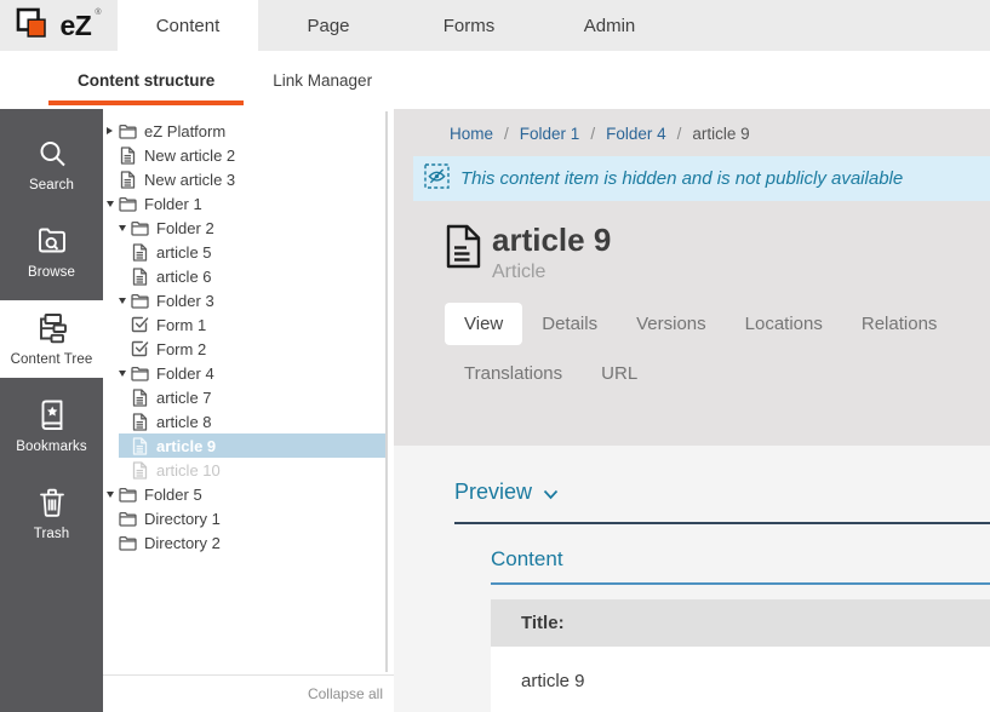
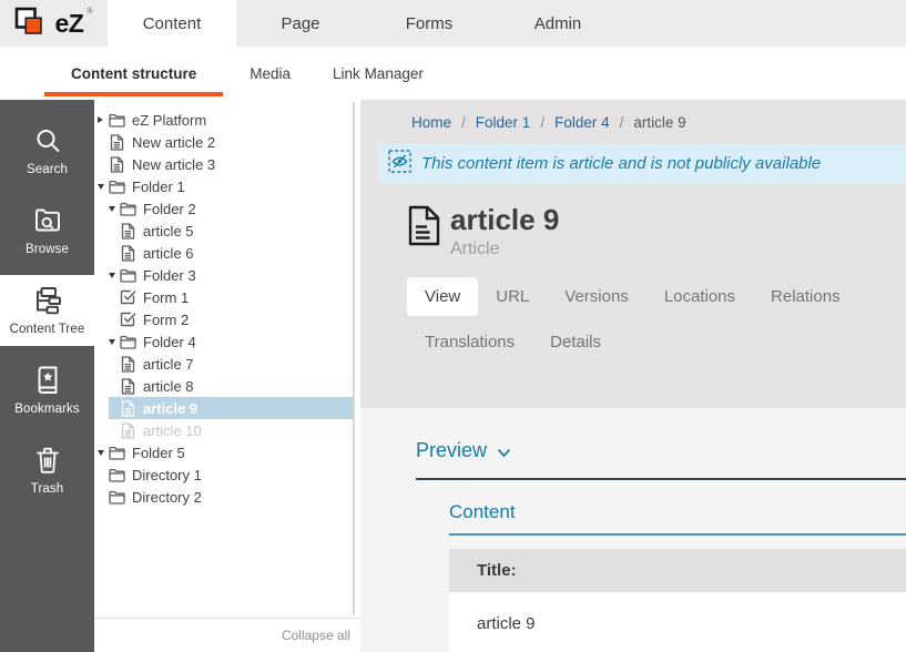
  eZ
  Content
  Page
  Forms
  Admin
  Content structure
+ Media
  Link Manager
  Search
  Browse
  Content Tree
  Bookmarks
  Trash
  eZ Platform
  New article 2
  New article 3
  Folder 1
  Folder 2
  article 5
  article 6
  Folder 3
  Form 1
  Form 2
  Folder 4
  article 7
  article 8
  article 9
  article 10
  Folder 5
  Directory 1
  Directory 2
  Collapse all
  Home
  /
  Folder 1
  /
  Folder 4
  /
  article 9
- This content item is hidden and is not publicly available
+ This content item is article and is not publicly available
  article 9
  Article
  View
- Details
+ URL
  Versions
  Locations
  Relations
  Translations
- URL
+ Details
  Preview
  Content
  Title:
  article 9
